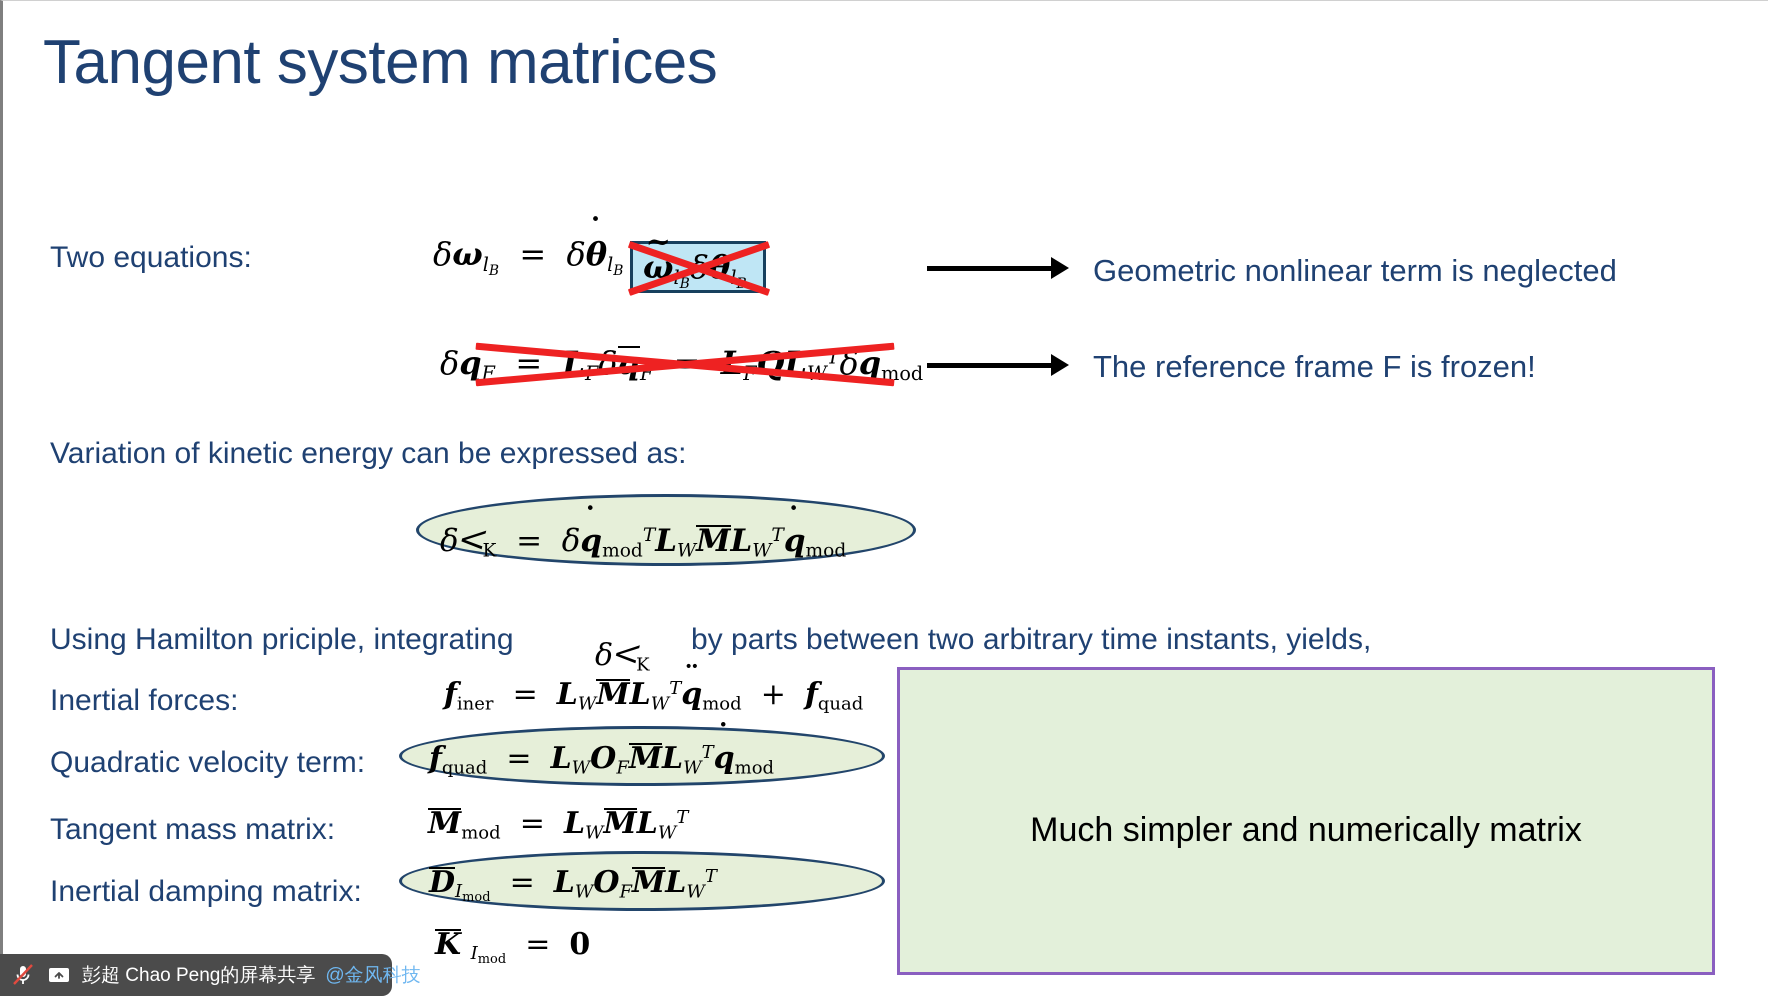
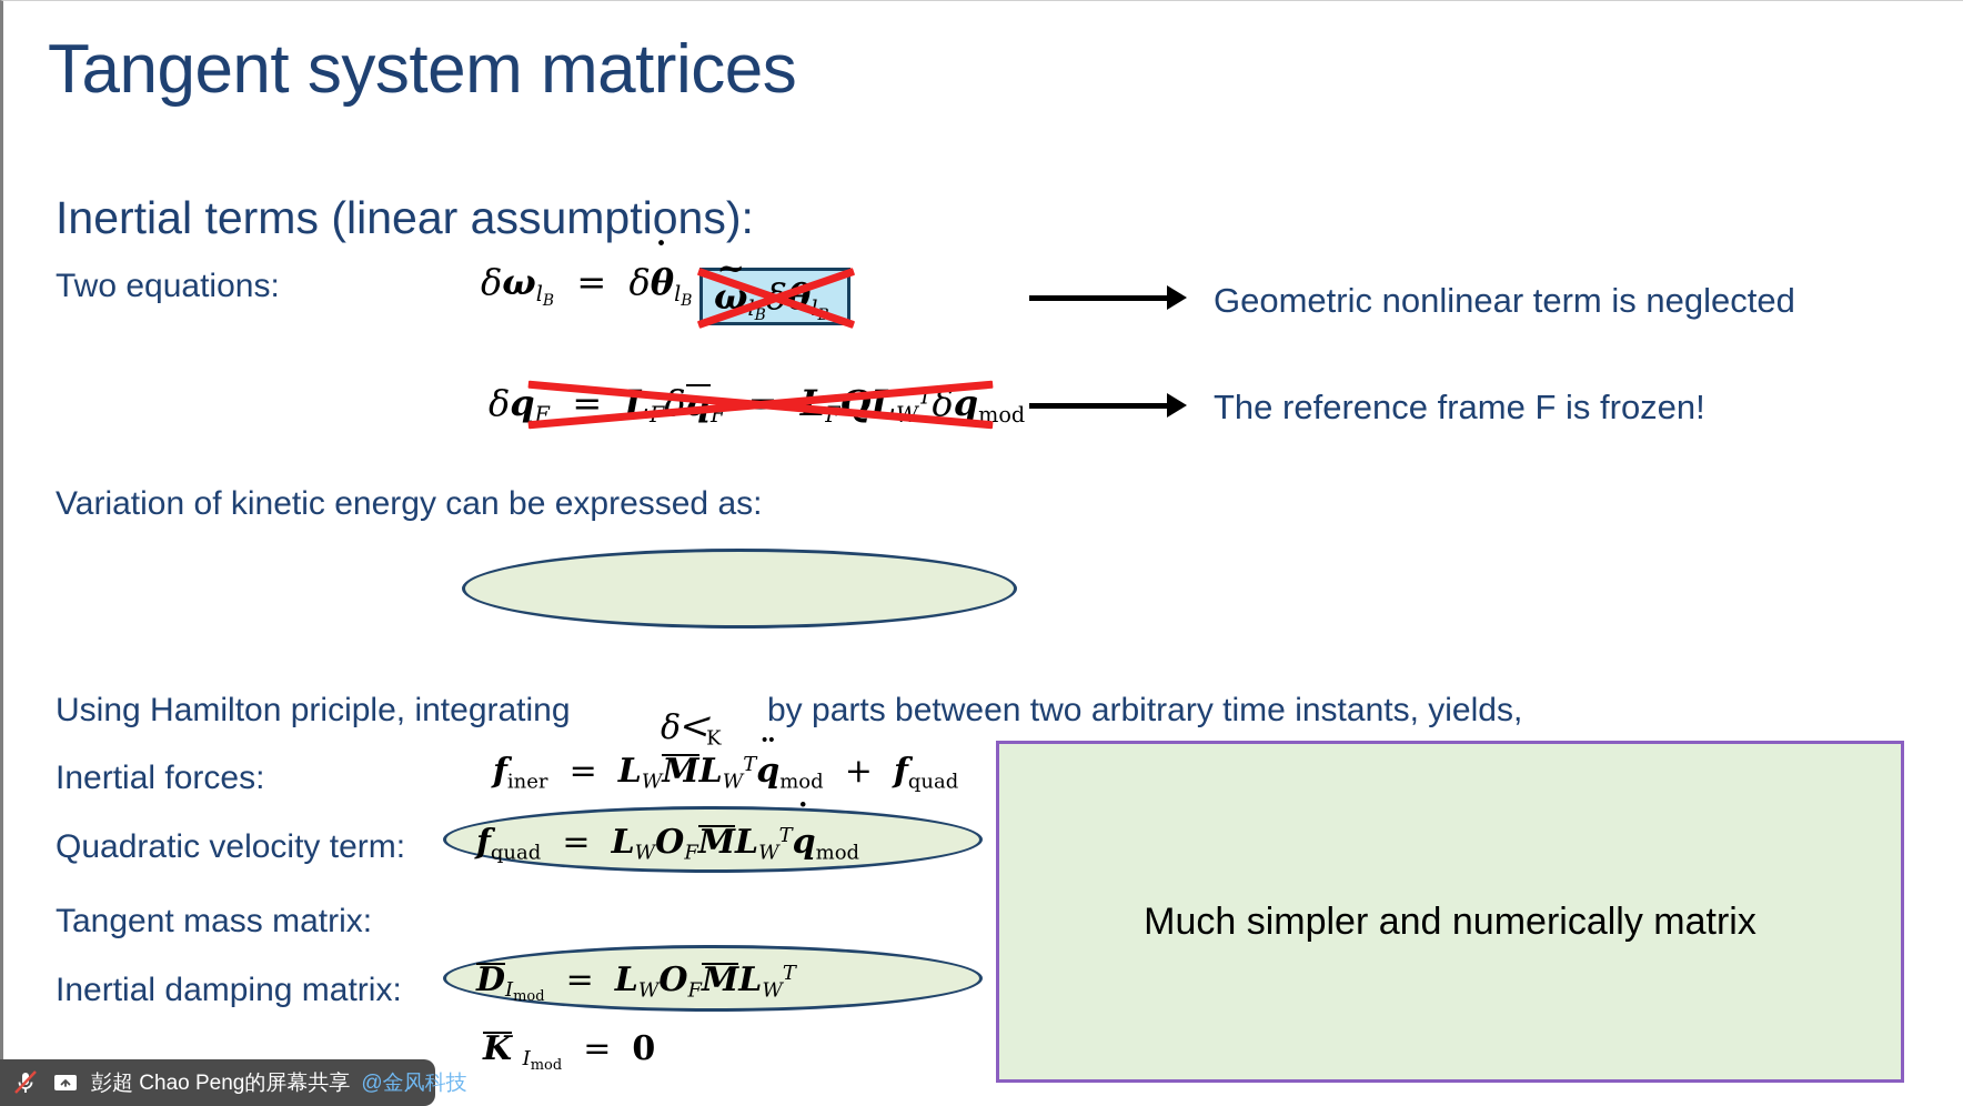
  Tangent system matrices
+ Inertial terms (linear assumptions):
  Two equations:
  δωlB = δθlB
  δqF = L δ F QL Tδqmod
  Geometric nonlinear term is neglected
  The reference frame F is frozen!
  Variation of kinetic energy can be expressed as:
- δ𝈶K = δqmodTLWMLWTqmod
  Using Hamilton priciple, integrating
  δ𝈶K
  by parts between two arbitrary time instants, yields,
  Inertial forces:
  finer = LWMLWTqmod + fquad
  Quadratic velocity term:
  fquad = LWOFMLWTqmod
  Tangent mass matrix:
- Mmod = LWMLWT
  Inertial damping matrix:
  DImod = LWOFMLWT
  K Imod = 0
  Much simpler and numerically matrix
  彭超 Chao Peng的屏幕共享
  @金风科技
